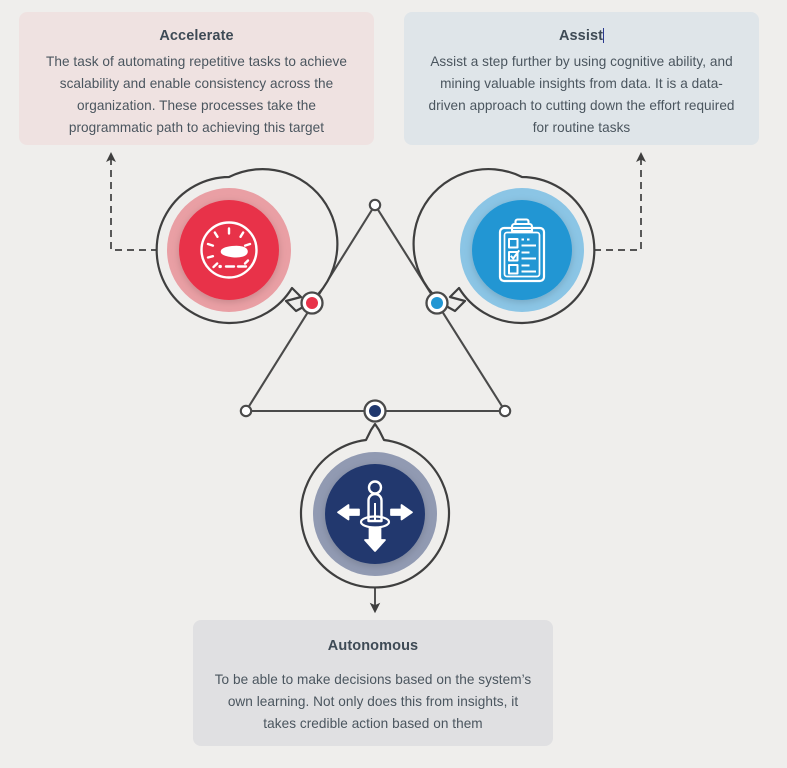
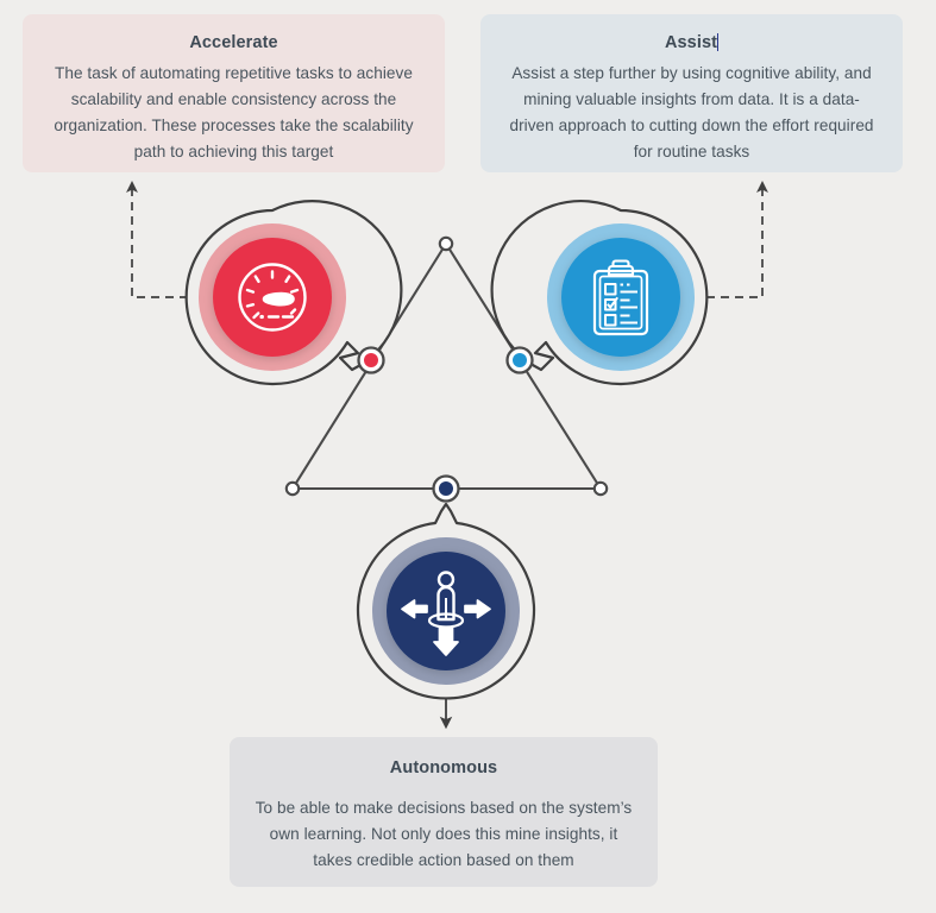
  Accelerate
- The task of automating repetitive tasks to achieve scalability and enable consistency across the organization. These processes take the programmatic path to achieving this target
+ The task of automating repetitive tasks to achieve scalability and enable consistency across the organization. These processes take the scalability path to achieving this target
  Assist
  Assist a step further by using cognitive ability, and mining valuable insights from data. It is a data-driven approach to cutting down the effort required for routine tasks
  Autonomous
- To be able to make decisions based on the system’s own learning. Not only does this from insights, it takes credible action based on them
+ To be able to make decisions based on the system’s own learning. Not only does this mine insights, it takes credible action based on them
